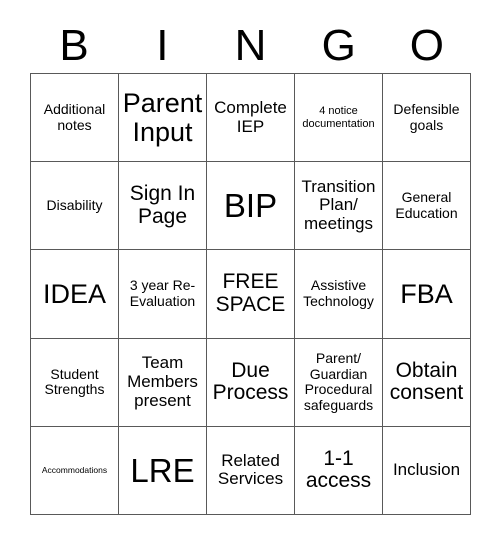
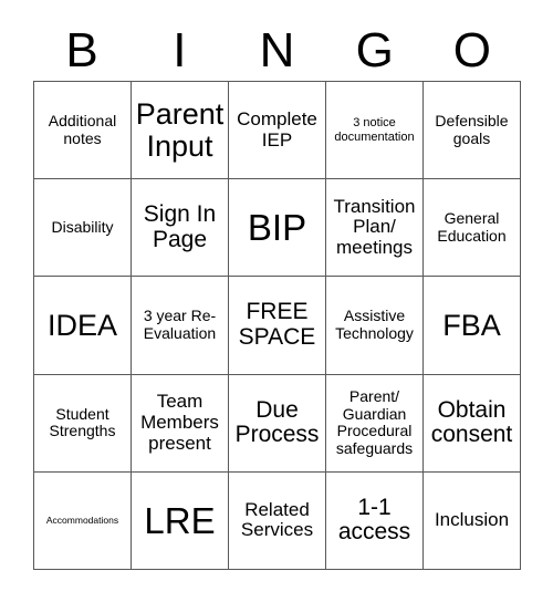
  B
  I
  N
  G
  O
  Additional notes
  Parent Input
  Complete IEP
- 4 notice documentation
+ 3 notice documentation
  Defensible goals
  Disability
  Sign In Page
  BIP
  Transition Plan/ meetings
  General Education
  IDEA
  3 year Re-Evaluation
  FREE SPACE
  Assistive Technology
  FBA
  Student Strengths
  Team Members present
  Due Process
  Parent/ Guardian Procedural safeguards
  Obtain consent
  Accommodations
  LRE
  Related Services
  1-1 access
  Inclusion
